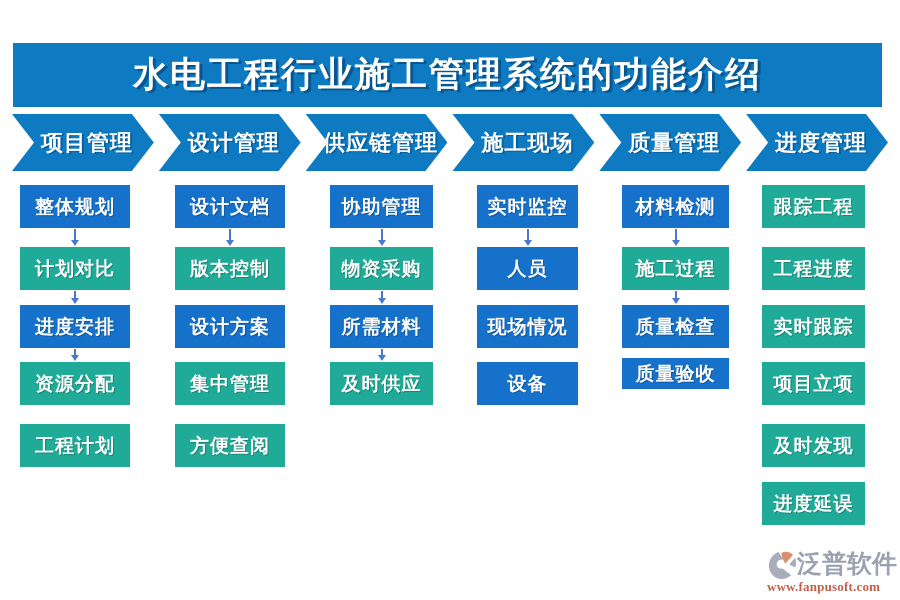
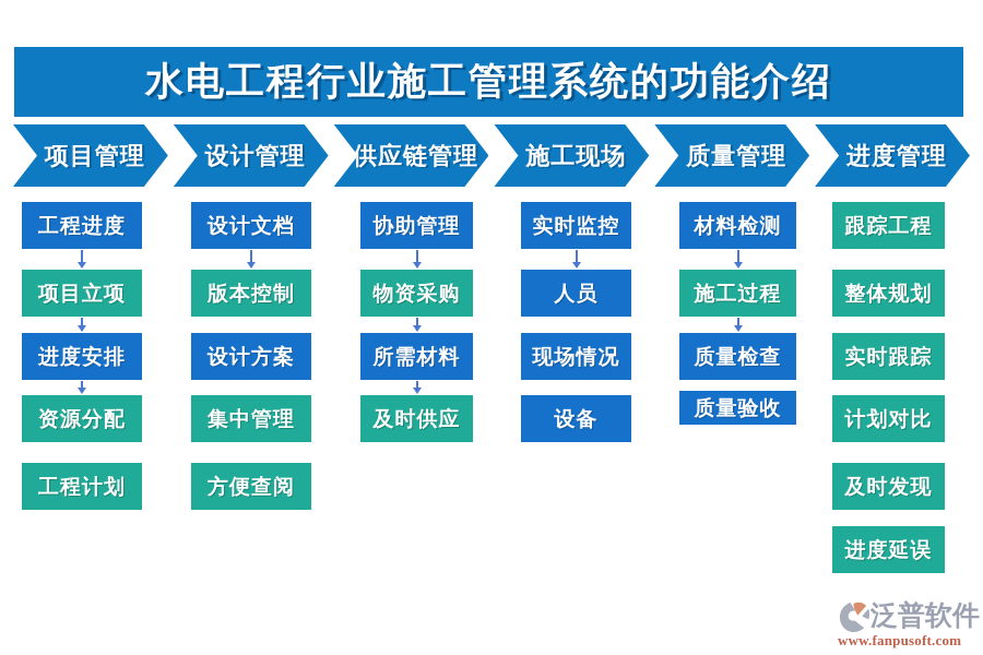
  水电工程行业施工管理系统的功能介绍
  项目管理
  设计管理
  供应链管理
  施工现场
  质量管理
  进度管理
- 整体规划
+ 工程进度
- 计划对比
+ 项目立项
  进度安排
  资源分配
  工程计划
  设计文档
  版本控制
  设计方案
  集中管理
  方便查阅
  协助管理
  物资采购
  所需材料
  及时供应
  实时监控
  人员
  现场情况
  设备
  材料检测
  施工过程
  质量检查
  质量验收
  跟踪工程
- 工程进度
+ 整体规划
  实时跟踪
- 项目立项
+ 计划对比
  及时发现
  进度延误
  泛普软件
  www.fanpusoft.com
